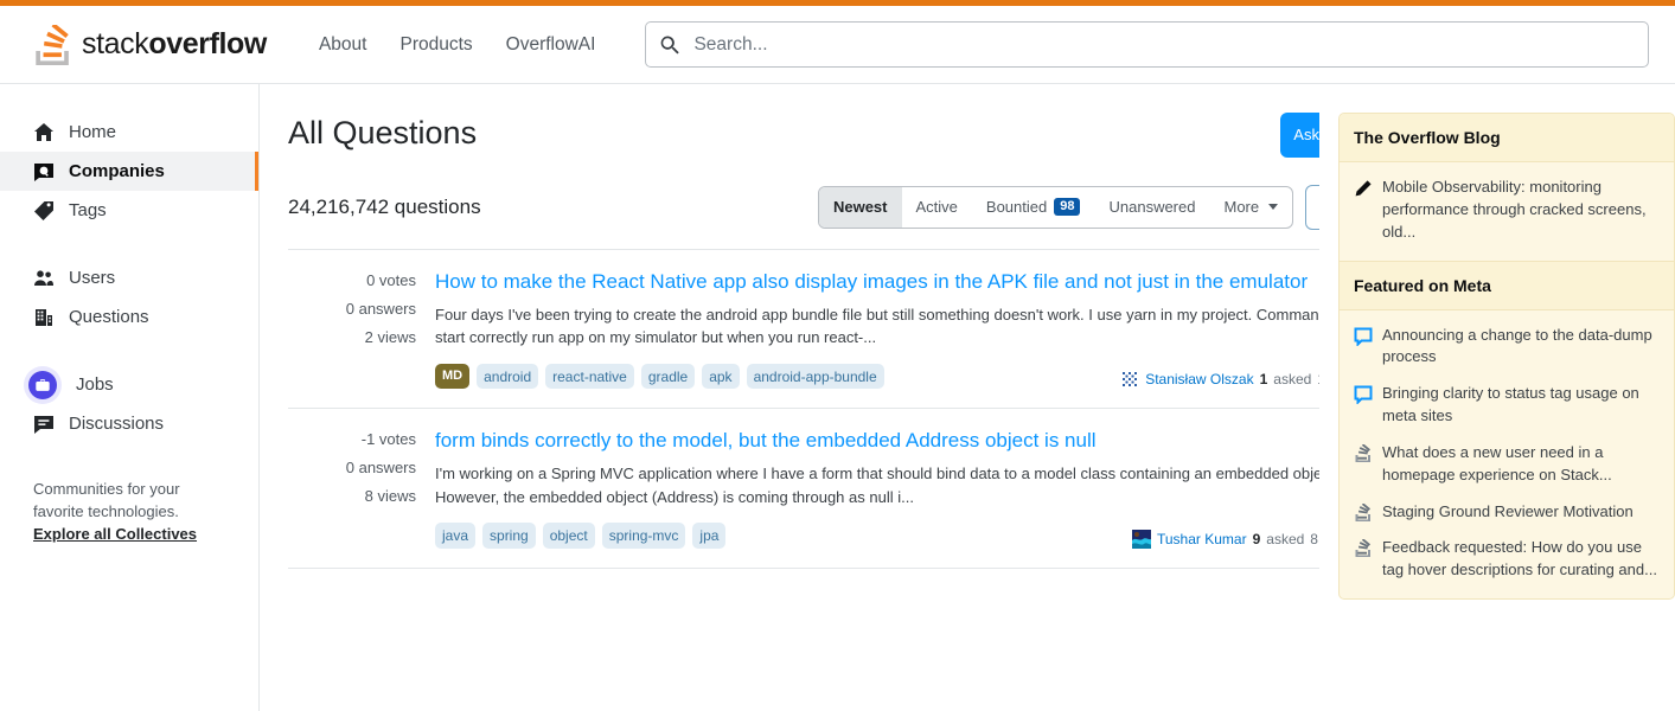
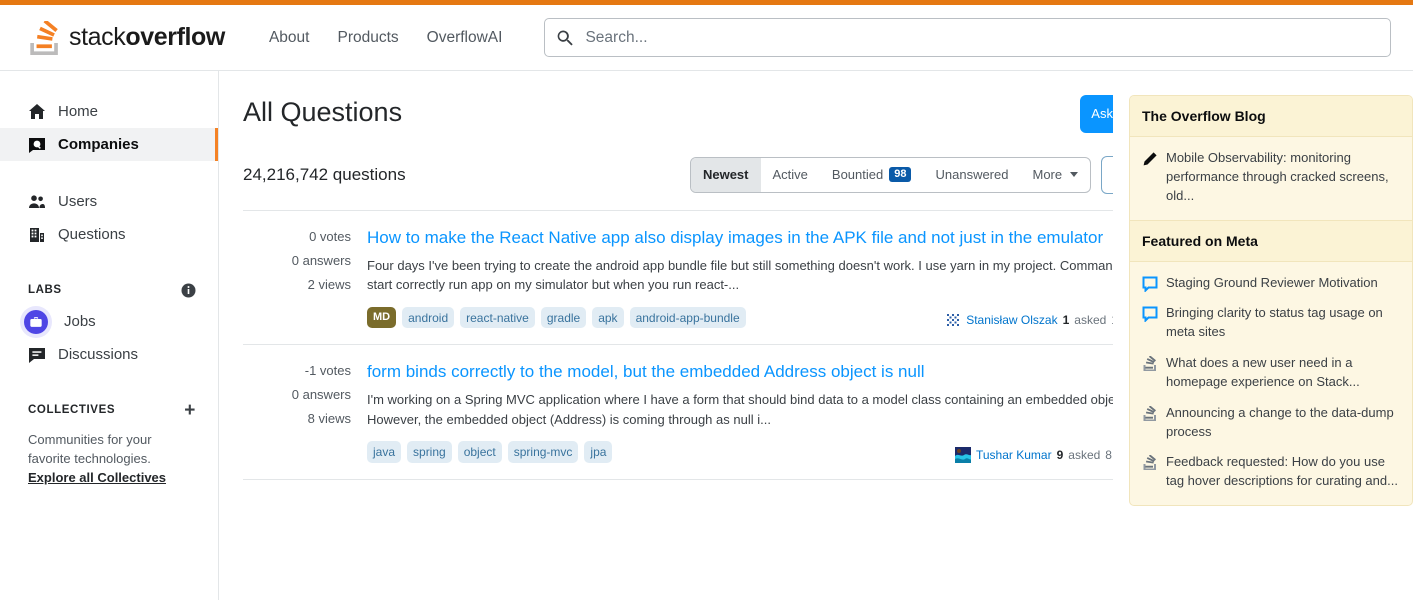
  stackoverflow
  About
  Products
  OverflowAI
  Search...
  Home
  Companies
- Tags
  Users
  Questions
+ LABS
  Jobs
  Discussions
+ COLLECTIVES
+ +
  Communities for your favorite technologies. Explore all Collectives
  All Questions
  24,216,742 questions
  Newest
  Active
  Bountied
  98
  Unanswered
  More
  0 votes
  0 answers
  2 views
  How to make the React Native app also display images in the APK file and not just in the emulator
  Four days I've been trying to create the android app bundle file but still something doesn't work. I use yarn in my project. Comman start correctly run app on my simulator but when you run react-...
  MD
  android
  react-native
  gradle
  apk
  android-app-bundle
  Stanisław Olszak
  1
  asked
  -1 votes
  0 answers
  8 views
  form binds correctly to the model, but the embedded Address object is null
  I'm working on a Spring MVC application where I have a form that should bind data to a model class containing an embedded obje However, the embedded object (Address) is coming through as null i...
  java
  spring
  object
  spring-mvc
  jpa
  Tushar Kumar
  9
  asked
  The Overflow Blog
  Mobile Observability: monitoring performance through cracked screens, old...
  Featured on Meta
- Announcing a change to the data-dump process
+ Staging Ground Reviewer Motivation
  Bringing clarity to status tag usage on meta sites
  What does a new user need in a homepage experience on Stack...
- Staging Ground Reviewer Motivation
+ Announcing a change to the data-dump process
  Feedback requested: How do you use tag hover descriptions for curating and...
